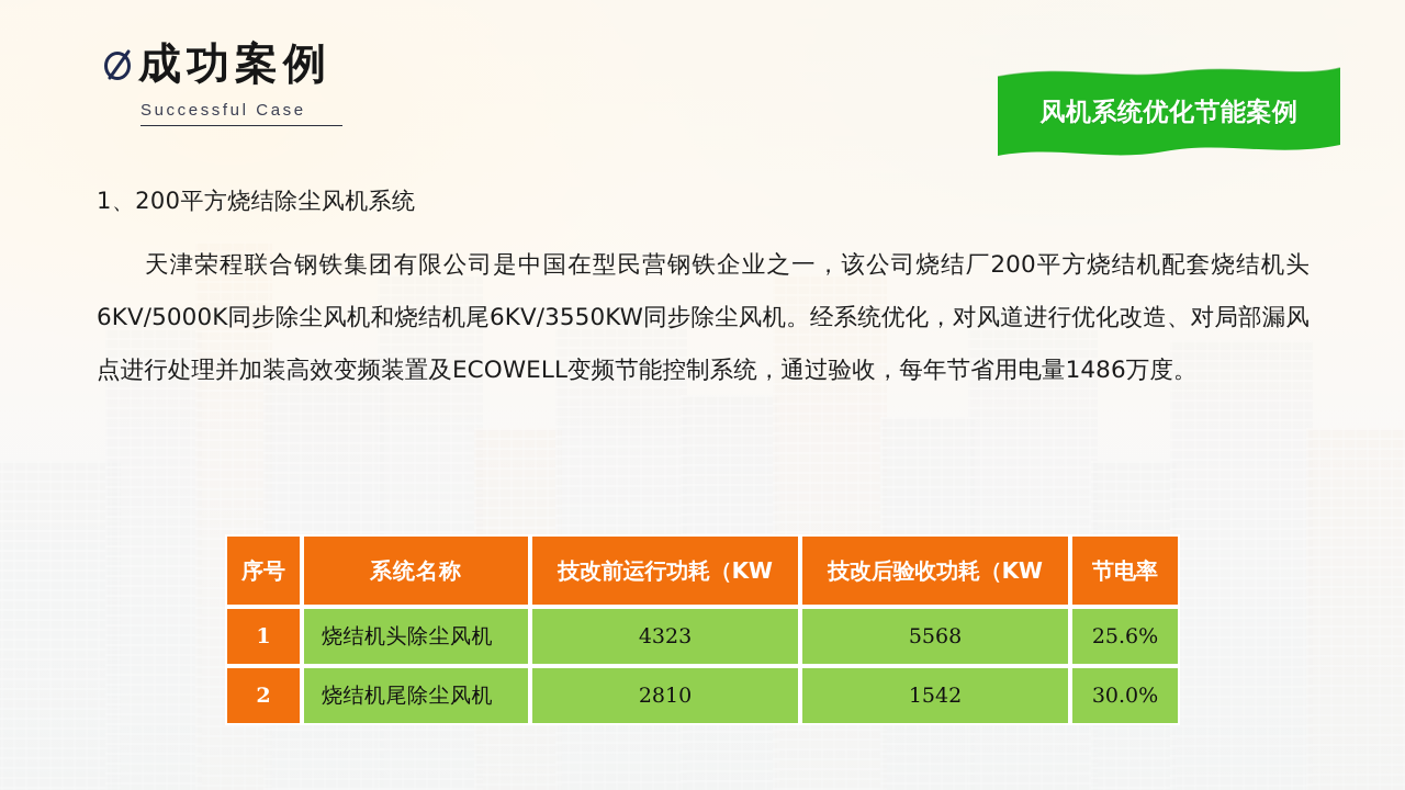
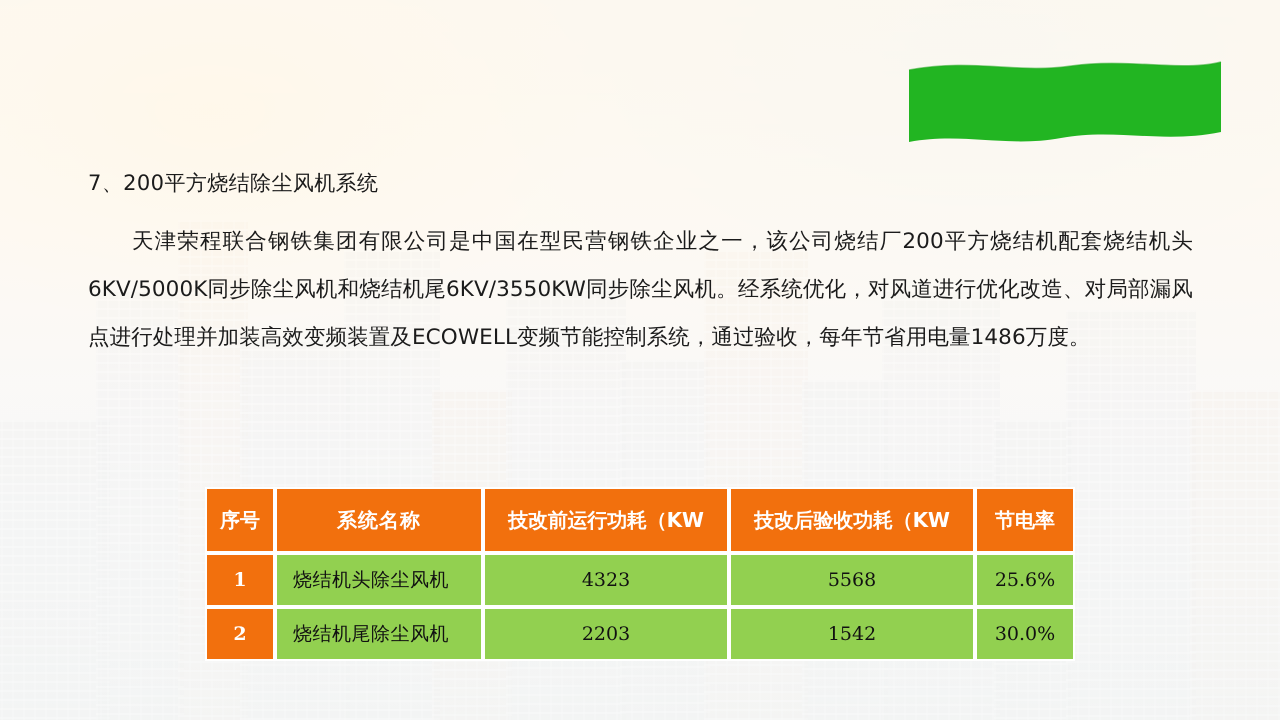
- 成功案例
- Successful Case
- 风机系统优化节能案例
- 1、200平方烧结除尘风机系统
+ 7、200平方烧结除尘风机系统
  天津荣程联合钢铁集团有限公司是中国在型民营钢铁企业之一，该公司烧结厂200平方烧结机配套烧结机头6KV/5000K同步除尘风机和烧结机尾6KV/3550KW同步除尘风机。经系统优化，对风道进行优化改造、对局部漏风点进行处理并加装高效变频装置及ECOWELL变频节能控制系统，通过验收，每年节省用电量1486万度。
  序号	系统名称	技改前运行功耗（KW	技改后验收功耗（KW	节电率
  1	烧结机头除尘风机	4323	5568	25.6%
- 2	烧结机尾除尘风机	2810	1542	30.0%
+ 2	烧结机尾除尘风机	2203	1542	30.0%
